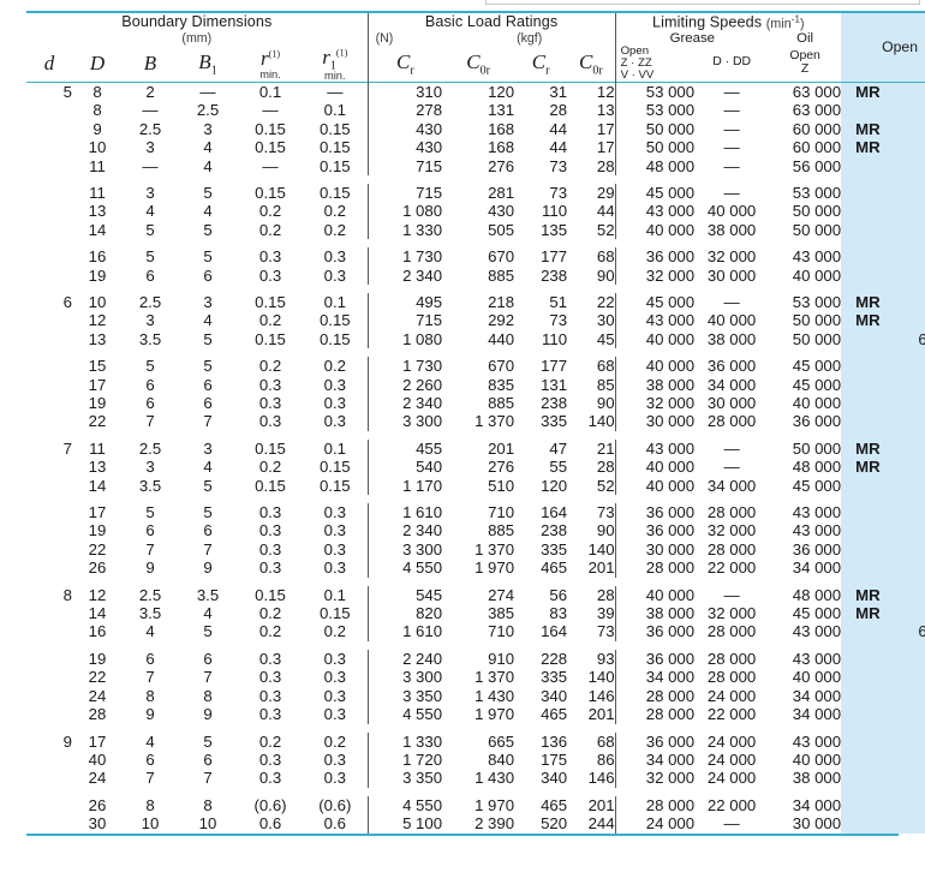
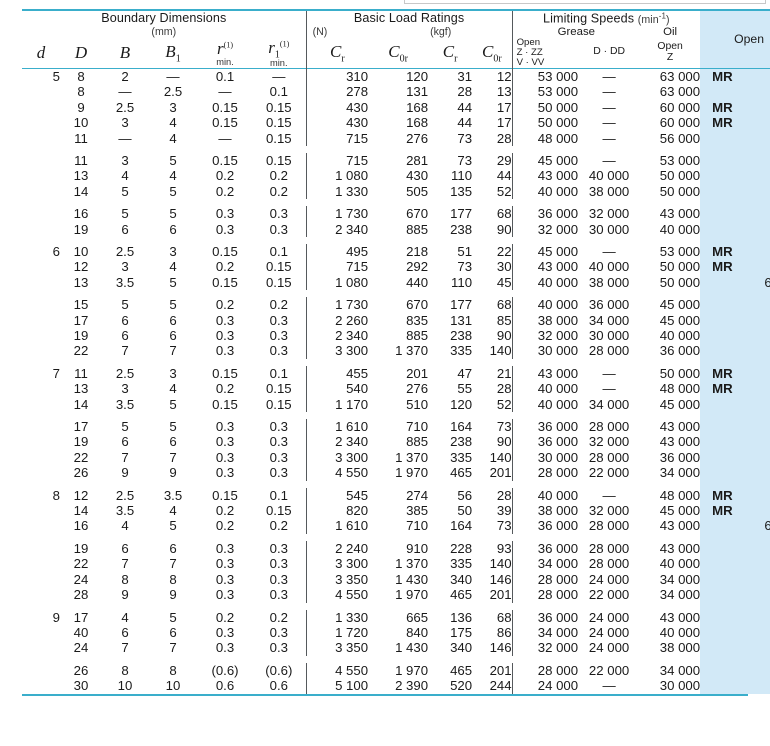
  Boundary Dimensions	Basic Load Ratings	Limiting Speeds (min-1)	Open
  (mm)	(N)	(kgf)	Grease	Oil
  d	D	B	B1	r(1) min.	r1(1) min.	Cr	C0r	Cr	C0r	Open Z · ZZ V · VV	D · DD	Open Z
  5	8	2	—	0.1	—	310	120	31	12	53 000	—	63 000	MR
  	8	—	2.5	—	0.1	278	131	28	13	53 000	—	63 000
  	9	2.5	3	0.15	0.15	430	168	44	17	50 000	—	60 000	MR
  	10	3	4	0.15	0.15	430	168	44	17	50 000	—	60 000	MR
  	11	—	4	—	0.15	715	276	73	28	48 000	—	56 000
  	11	3	5	0.15	0.15	715	281	73	29	45 000	—	53 000
  	13	4	4	0.2	0.2	1 080	430	110	44	43 000	40 000	50 000
  	14	5	5	0.2	0.2	1 330	505	135	52	40 000	38 000	50 000
  	16	5	5	0.3	0.3	1 730	670	177	68	36 000	32 000	43 000
  	19	6	6	0.3	0.3	2 340	885	238	90	32 000	30 000	40 000
  6	10	2.5	3	0.15	0.1	495	218	51	22	45 000	—	53 000	MR
  	12	3	4	0.2	0.15	715	292	73	30	43 000	40 000	50 000	MR
  	13	3.5	5	0.15	0.15	1 080	440	110	45	40 000	38 000	50 000	6
  	15	5	5	0.2	0.2	1 730	670	177	68	40 000	36 000	45 000
  	17	6	6	0.3	0.3	2 260	835	131	85	38 000	34 000	45 000
  	19	6	6	0.3	0.3	2 340	885	238	90	32 000	30 000	40 000
  	22	7	7	0.3	0.3	3 300	1 370	335	140	30 000	28 000	36 000
  7	11	2.5	3	0.15	0.1	455	201	47	21	43 000	—	50 000	MR
  	13	3	4	0.2	0.15	540	276	55	28	40 000	—	48 000	MR
  	14	3.5	5	0.15	0.15	1 170	510	120	52	40 000	34 000	45 000
  	17	5	5	0.3	0.3	1 610	710	164	73	36 000	28 000	43 000
  	19	6	6	0.3	0.3	2 340	885	238	90	36 000	32 000	43 000
  	22	7	7	0.3	0.3	3 300	1 370	335	140	30 000	28 000	36 000
  	26	9	9	0.3	0.3	4 550	1 970	465	201	28 000	22 000	34 000
  8	12	2.5	3.5	0.15	0.1	545	274	56	28	40 000	—	48 000	MR
- 	14	3.5	4	0.2	0.15	820	385	83	39	38 000	32 000	45 000	MR
+ 	14	3.5	4	0.2	0.15	820	385	50	39	38 000	32 000	45 000	MR
  	16	4	5	0.2	0.2	1 610	710	164	73	36 000	28 000	43 000	6
  	19	6	6	0.3	0.3	2 240	910	228	93	36 000	28 000	43 000
  	22	7	7	0.3	0.3	3 300	1 370	335	140	34 000	28 000	40 000
  	24	8	8	0.3	0.3	3 350	1 430	340	146	28 000	24 000	34 000
  	28	9	9	0.3	0.3	4 550	1 970	465	201	28 000	22 000	34 000
  9	17	4	5	0.2	0.2	1 330	665	136	68	36 000	24 000	43 000
  	40	6	6	0.3	0.3	1 720	840	175	86	34 000	24 000	40 000
  	24	7	7	0.3	0.3	3 350	1 430	340	146	32 000	24 000	38 000
  	26	8	8	(0.6)	(0.6)	4 550	1 970	465	201	28 000	22 000	34 000
  	30	10	10	0.6	0.6	5 100	2 390	520	244	24 000	—	30 000
